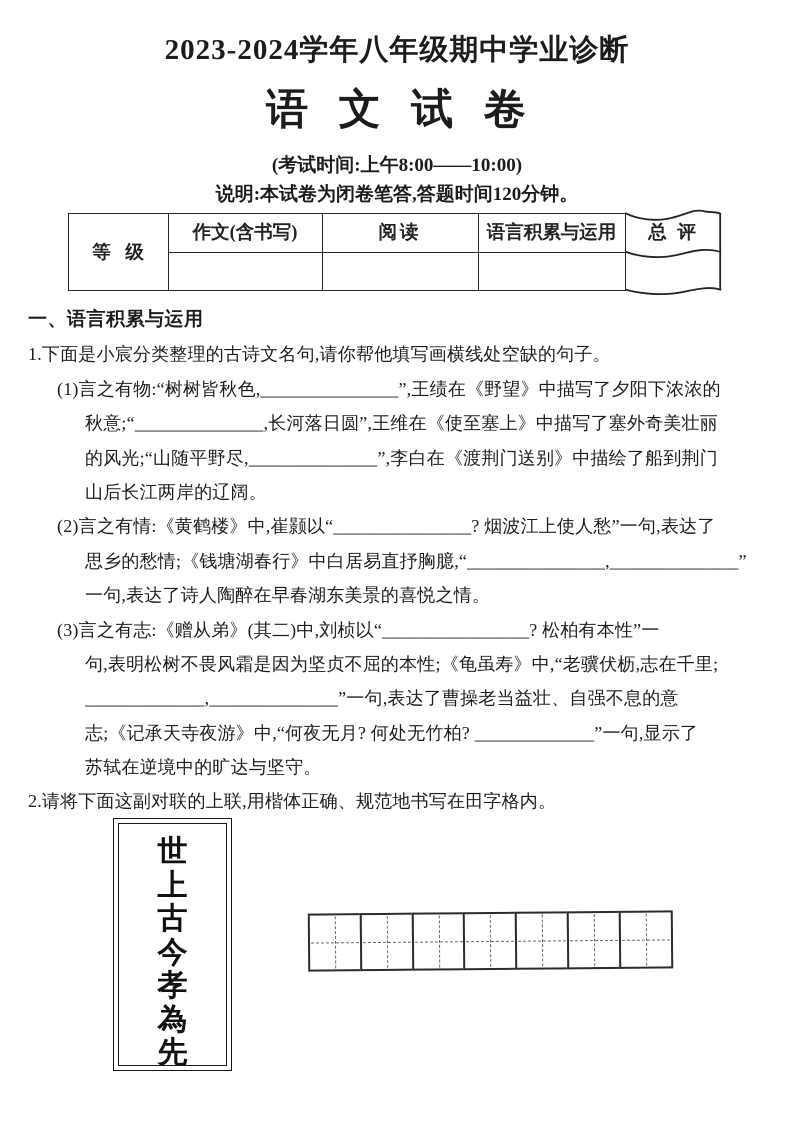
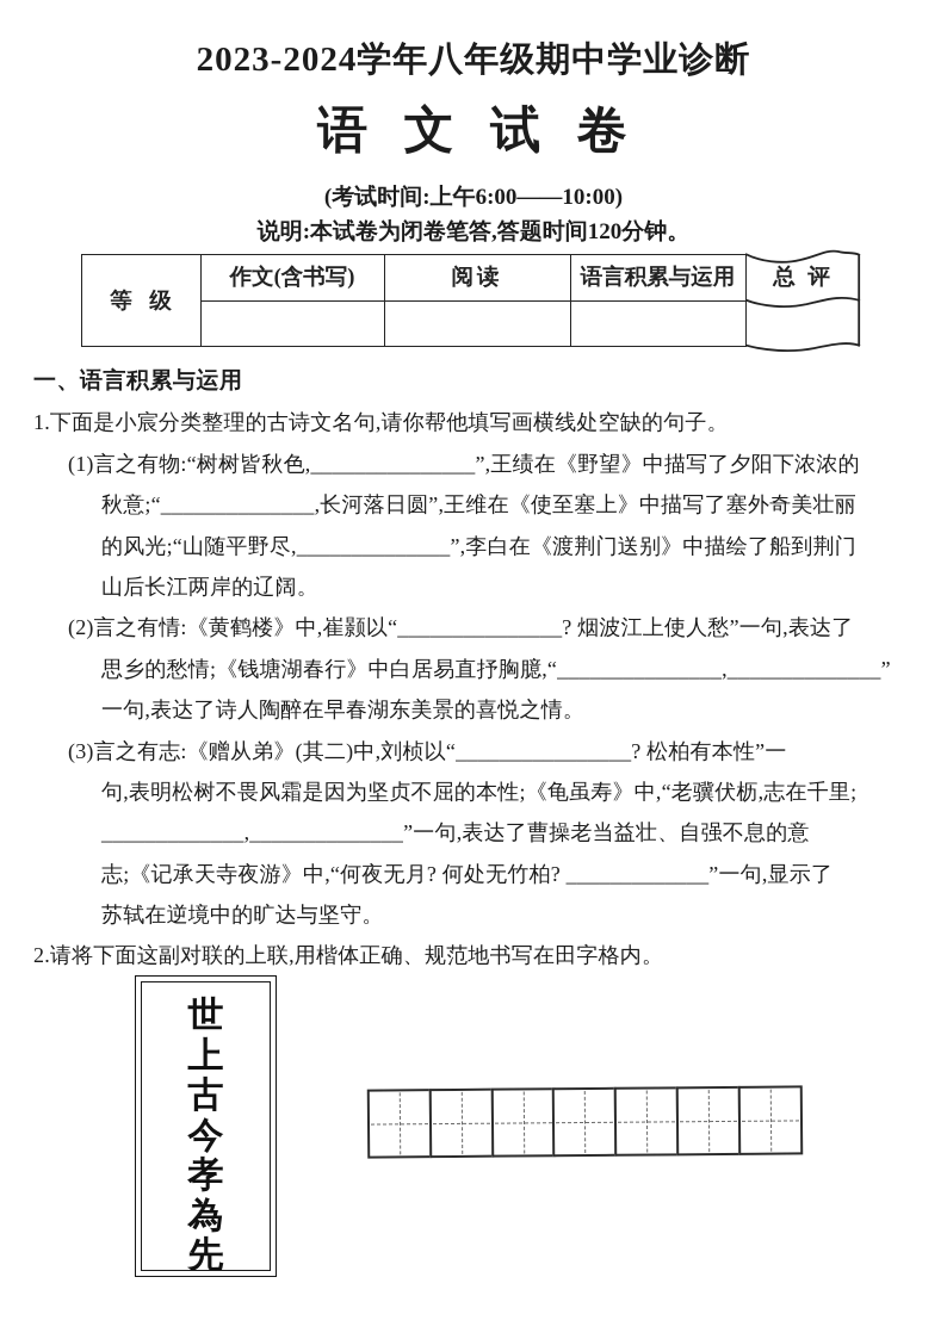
  2023-2024学年八年级期中学业诊断
  语 文 试 卷
- (考试时间:上午8:00——10:00)
+ (考试时间:上午6:00——10:00)
  说明:本试卷为闭卷笔答,答题时间120分钟。
  等 级
  作文(含书写)
  阅读
  语言积累与运用
  总 评
  一、语言积累与运用
  1.下面是小宸分类整理的古诗文名句,请你帮他填写画横线处空缺的句子。
  (1)言之有物:“树树皆秋色,_______________”,王绩在《野望》中描写了夕阳下浓浓的
  秋意;“______________,长河落日圆”,王维在《使至塞上》中描写了塞外奇美壮丽
  的风光;“山随平野尽,______________”,李白在《渡荆门送别》中描绘了船到荆门
  山后长江两岸的辽阔。
  (2)言之有情:《黄鹤楼》中,崔颢以“_______________? 烟波江上使人愁”一句,表达了
  思乡的愁情;《钱塘湖春行》中白居易直抒胸臆,“_______________,______________”
  一句,表达了诗人陶醉在早春湖东美景的喜悦之情。
  (3)言之有志:《赠从弟》(其二)中,刘桢以“________________? 松柏有本性”一
  句,表明松树不畏风霜是因为坚贞不屈的本性;《龟虽寿》中,“老骥伏枥,志在千里;
  _____________,______________”一句,表达了曹操老当益壮、自强不息的意
  志;《记承天寺夜游》中,“何夜无月? 何处无竹柏? _____________”一句,显示了
  苏轼在逆境中的旷达与坚守。
  2.请将下面这副对联的上联,用楷体正确、规范地书写在田字格内。
  世上古今孝為先
